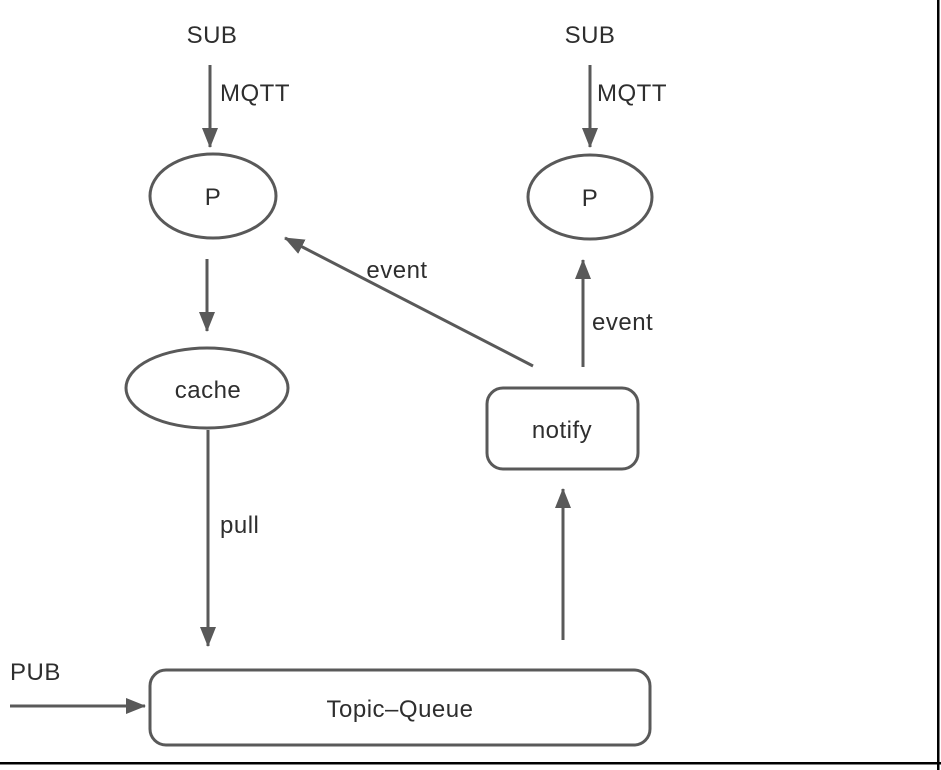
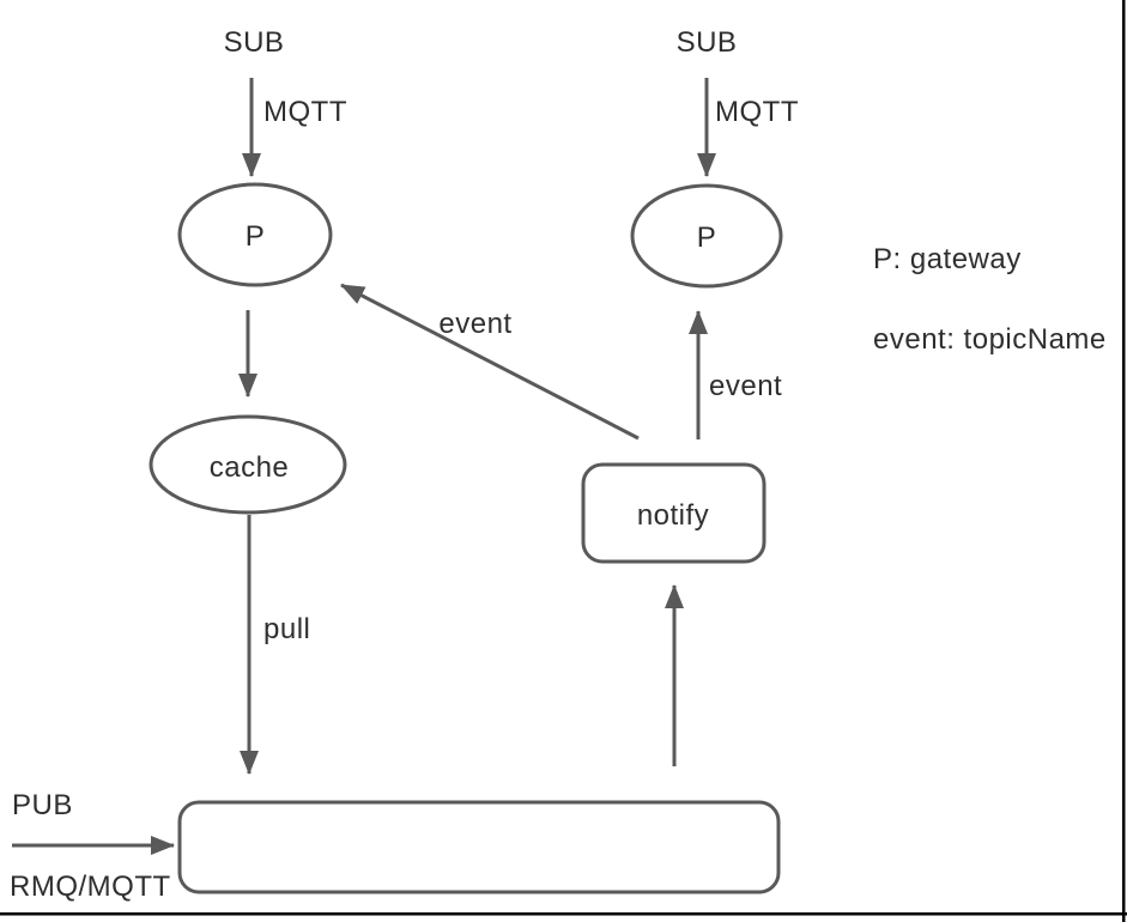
  SUB
  SUB
  MQTT
  MQTT
  P
  P
  cache
  pull
  event
  event
  notify
- Topic–Queue
  PUB
+ RMQ/MQTT
+ P: gateway
+ event: topicName
